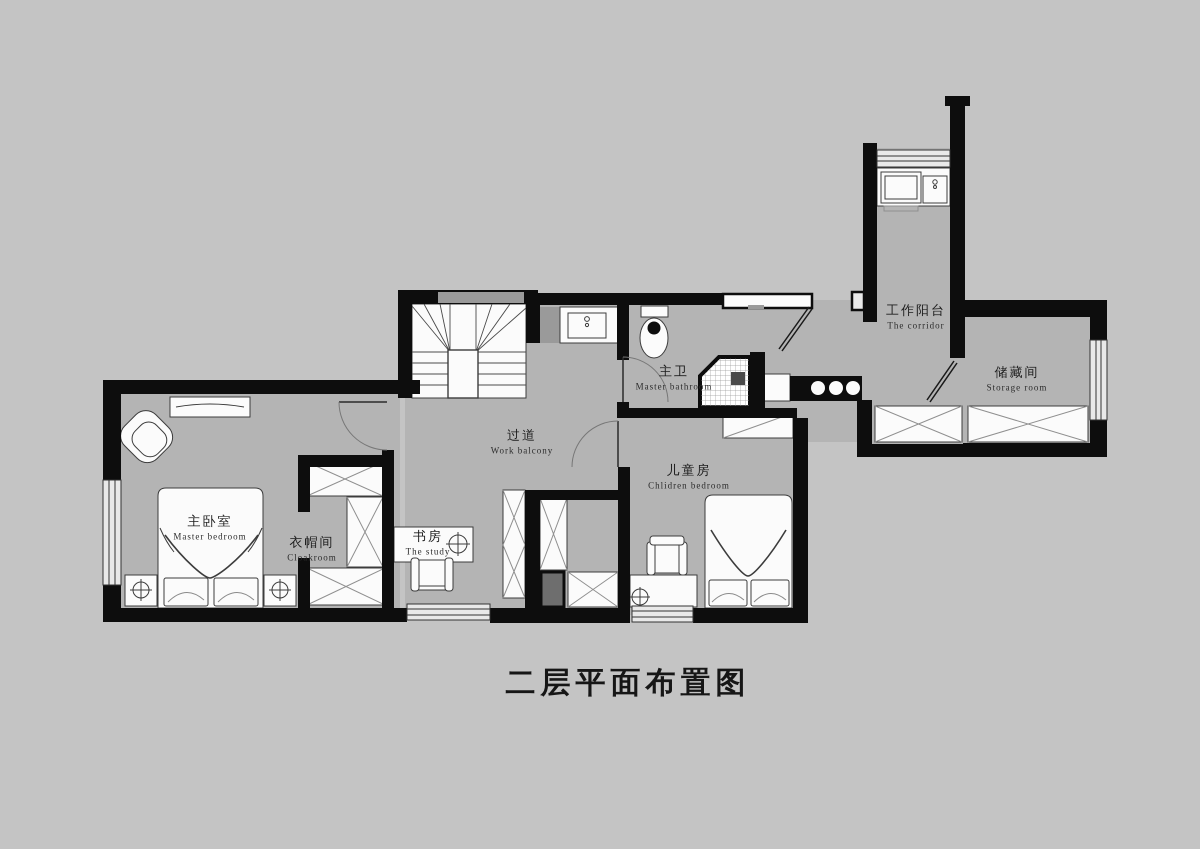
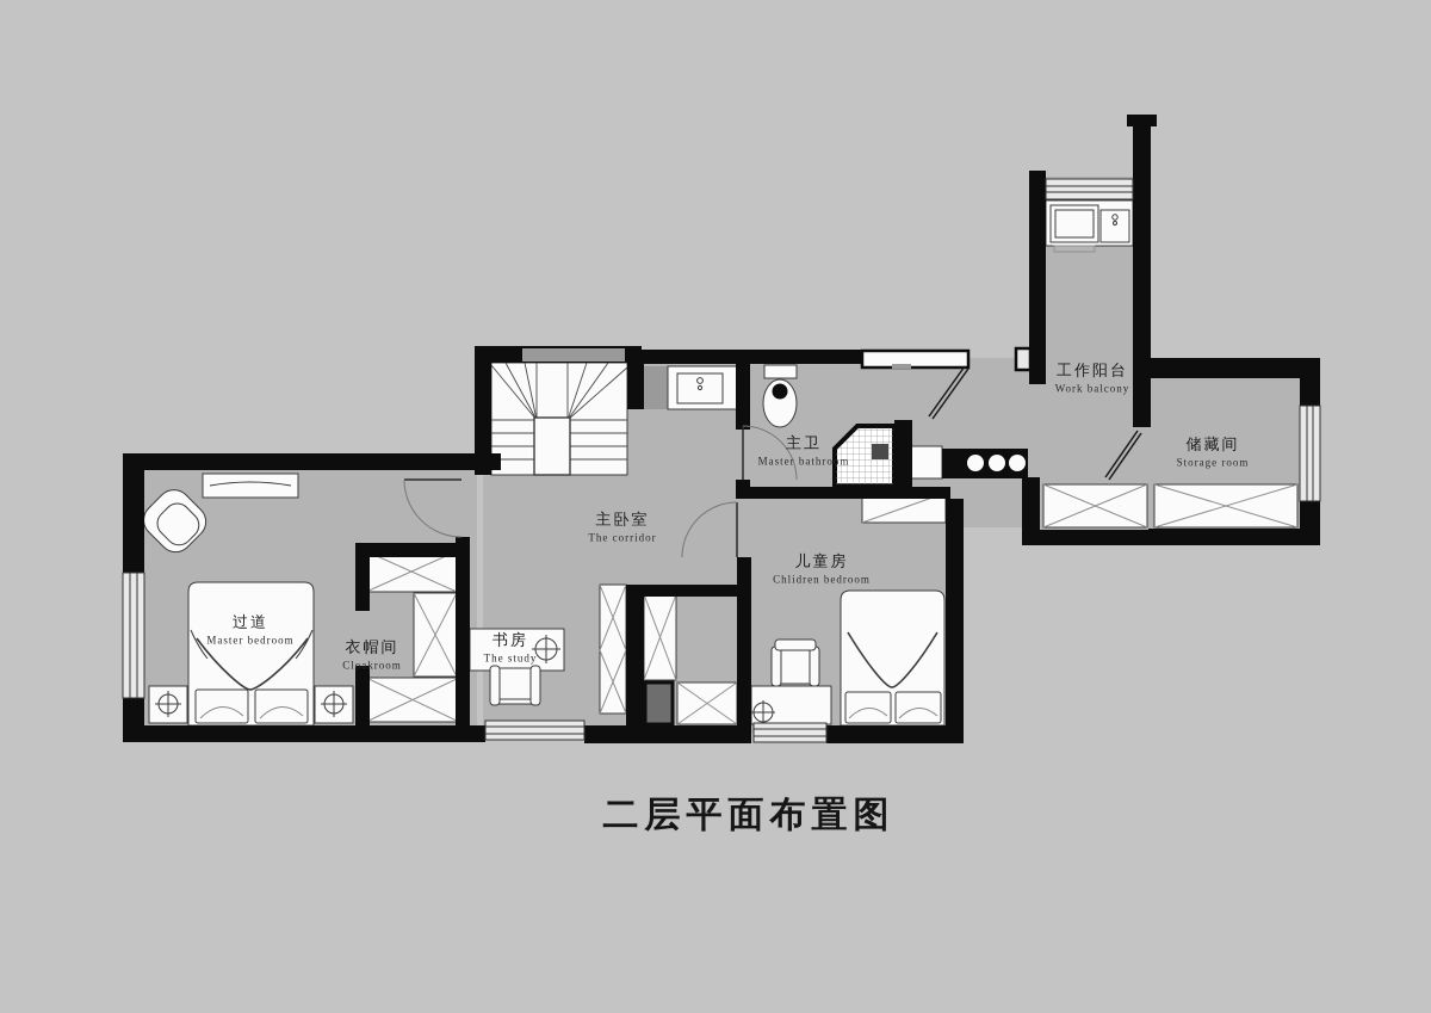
- 主卧室
+ 过道
  Master bedroom
  衣帽间
  Cloakroom
  书房
  The study
- 过道
+ 主卧室
- Work balcony
+ The corridor
  主卫
  Master bathroom
  儿童房
  Chlidren bedroom
  工作阳台
- The corridor
+ Work balcony
  储藏间
  Storage room
  二层平面布置图
